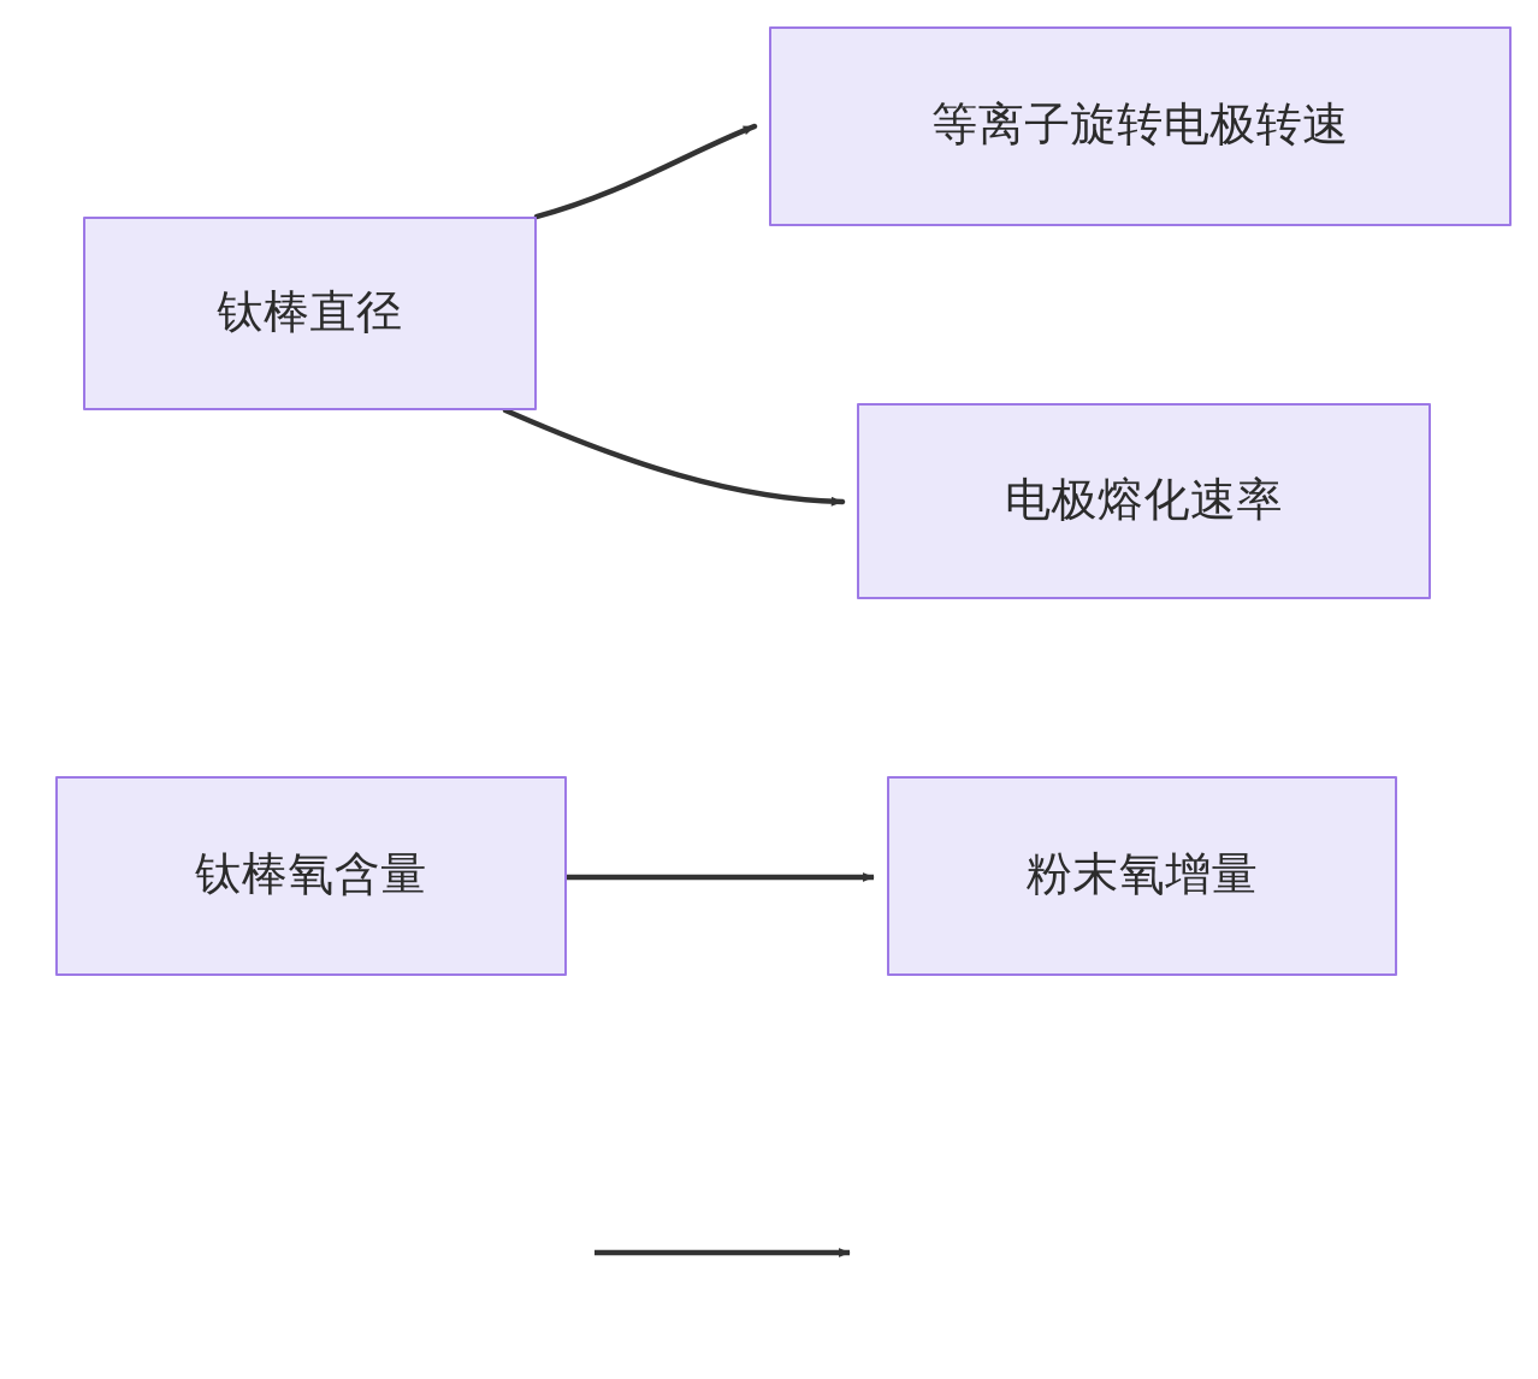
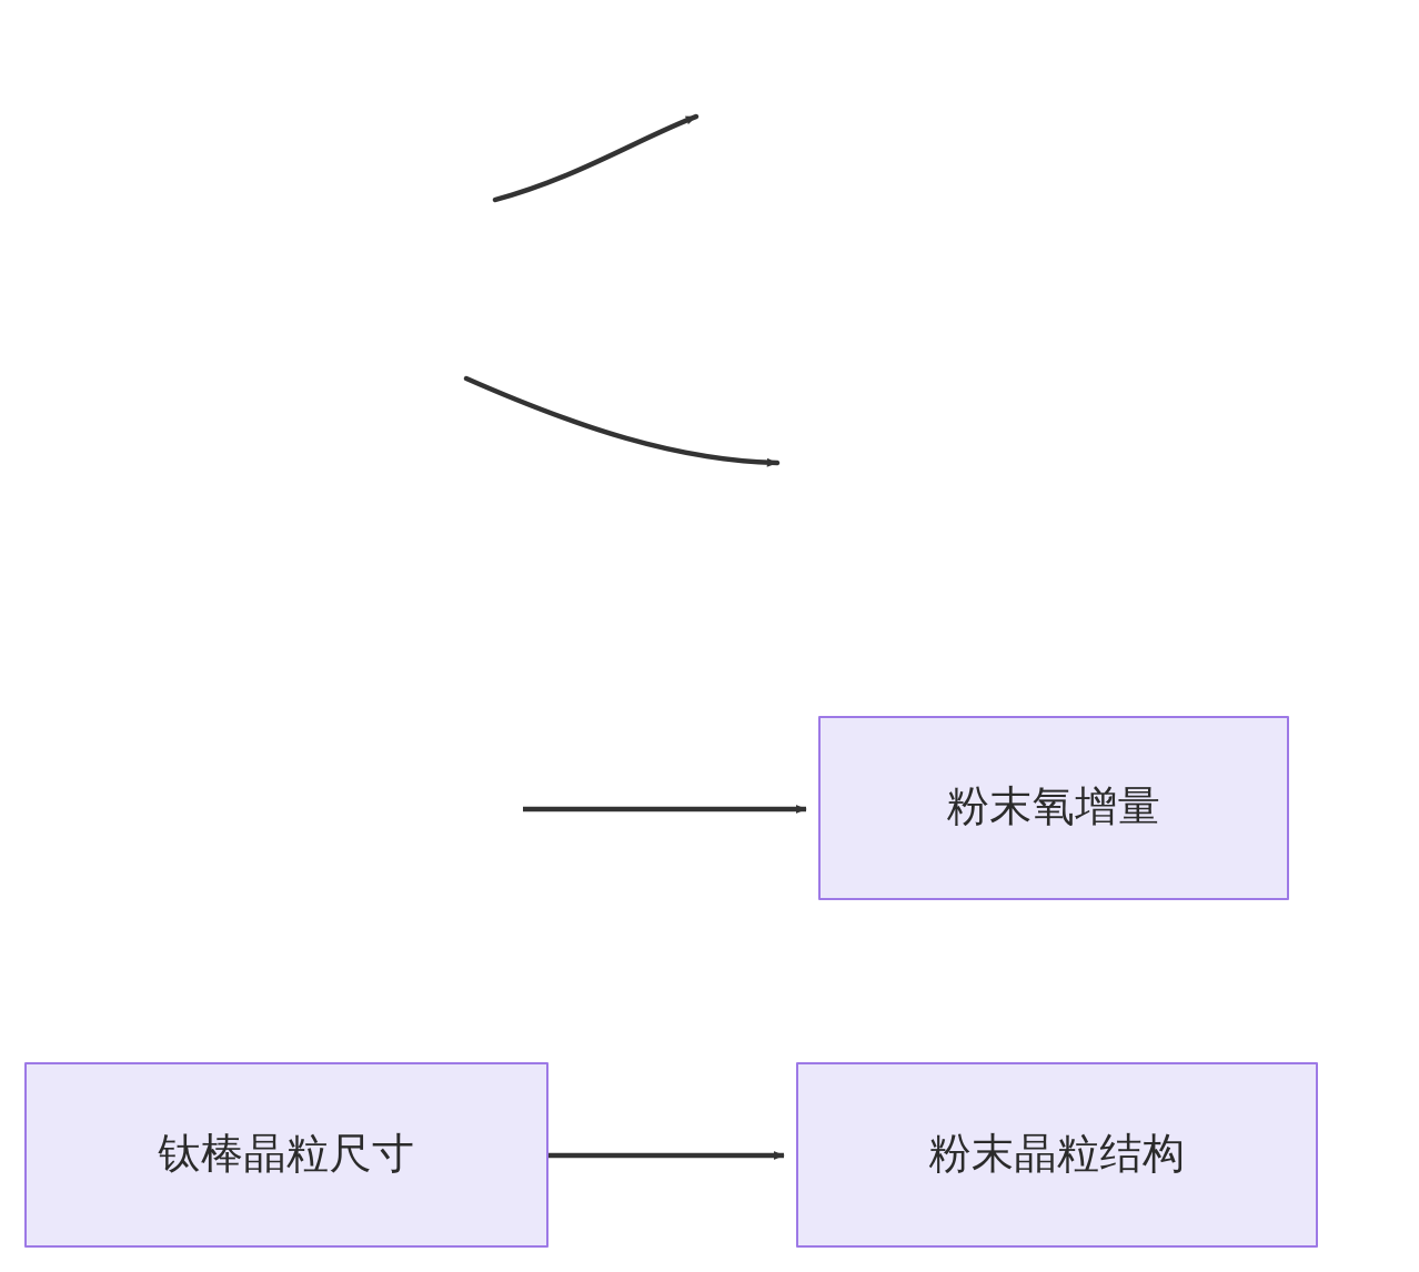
- 钛棒直径
- 等离子旋转电极转速
- 电极熔化速率
- 钛棒氧含量
  粉末氧增量
+ 钛棒晶粒尺寸
+ 粉末晶粒结构
